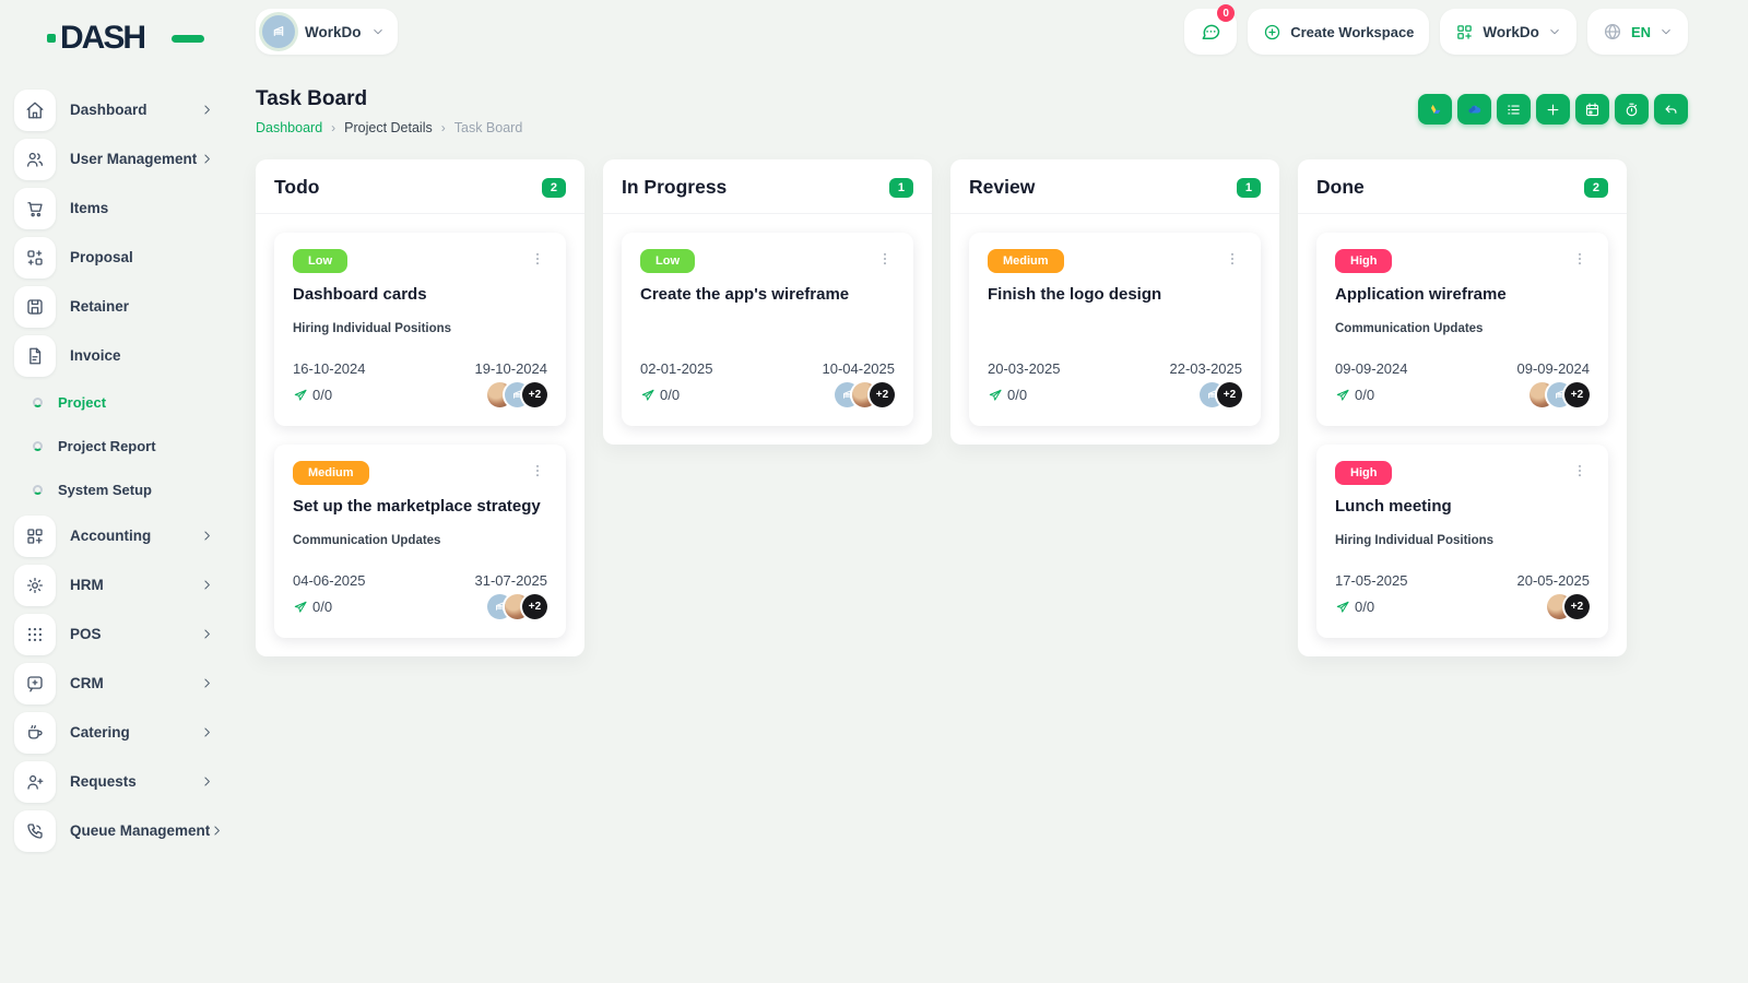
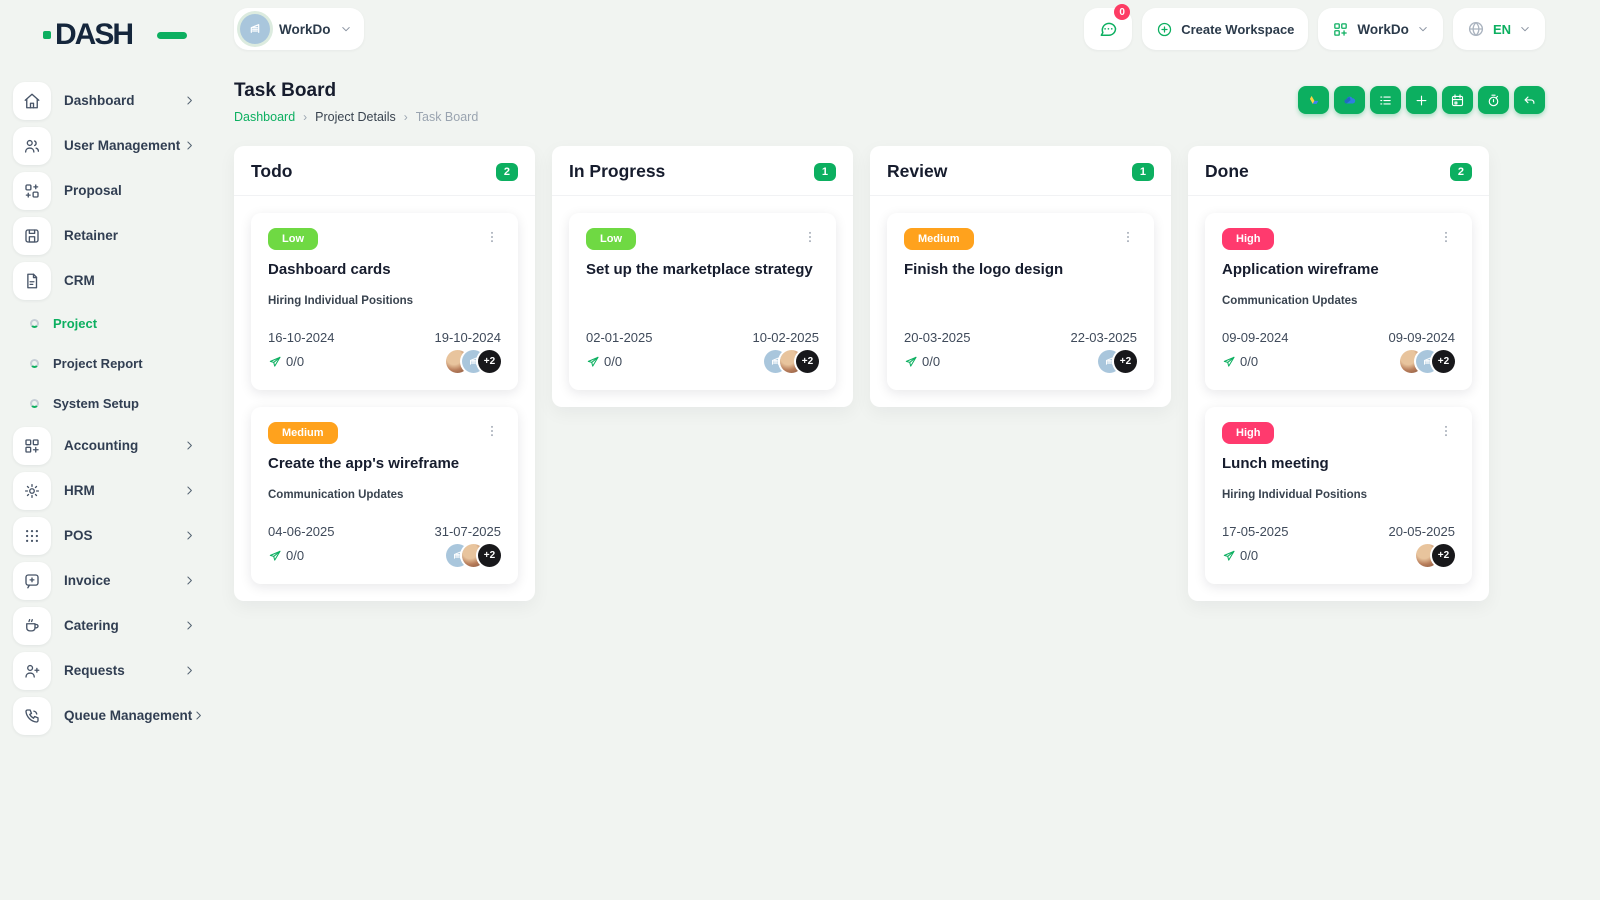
  DASH
  Dashboard
  User Management
- Items
  Proposal
  Retainer
- Invoice
+ CRM
  Project
  Project Report
  System Setup
  Accounting
  HRM
  POS
- CRM
+ Invoice
  Catering
  Requests
  Queue Management
  WorkDo
  0
  Create Workspace
  WorkDo
  EN
  Task Board
  Dashboard
  ›
  Project Details
  ›
  Task Board
  Todo
  2
  Low
  Dashboard cards
  Hiring Individual Positions
  16-10-2024
  19-10-2024
  0/0
  +2
  Medium
- Set up the marketplace strategy
+ Create the app's wireframe
  Communication Updates
  04-06-2025
  31-07-2025
  0/0
  +2
  In Progress
  1
  Low
- Create the app's wireframe
+ Set up the marketplace strategy
  02-01-2025
- 10-04-2025
+ 10-02-2025
  0/0
  +2
  Review
  1
  Medium
  Finish the logo design
  20-03-2025
  22-03-2025
  0/0
  +2
  Done
  2
  High
  Application wireframe
  Communication Updates
  09-09-2024
  09-09-2024
  0/0
  +2
  High
  Lunch meeting
  Hiring Individual Positions
  17-05-2025
  20-05-2025
  0/0
  +2
